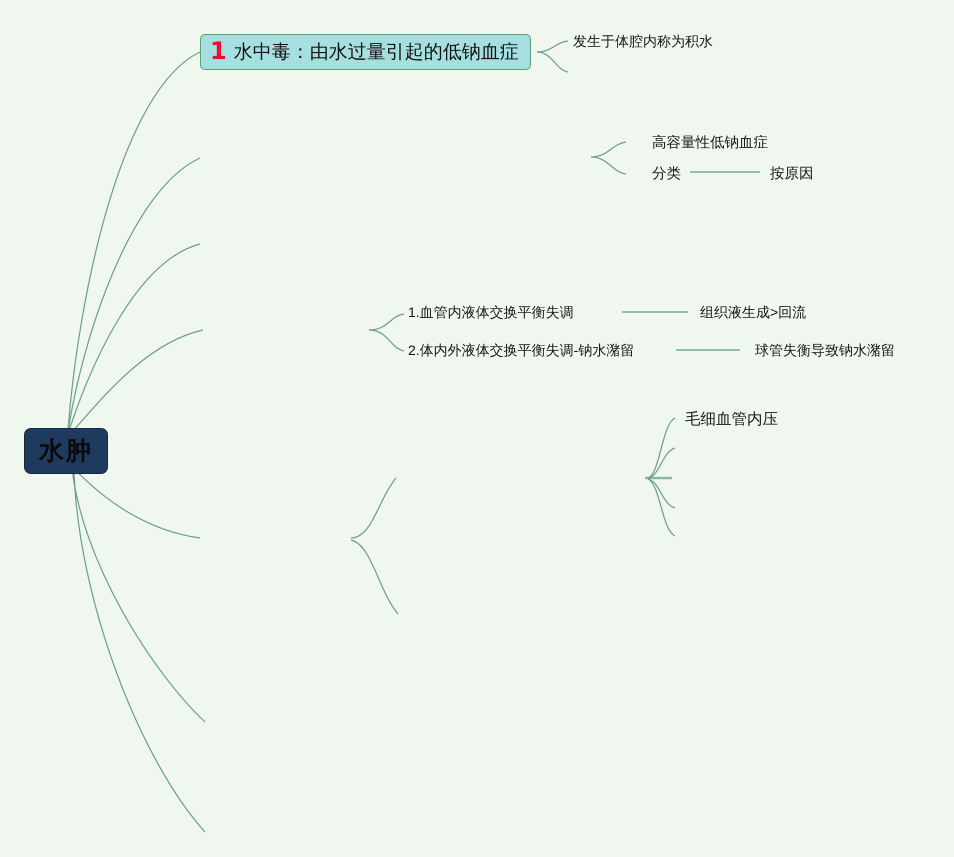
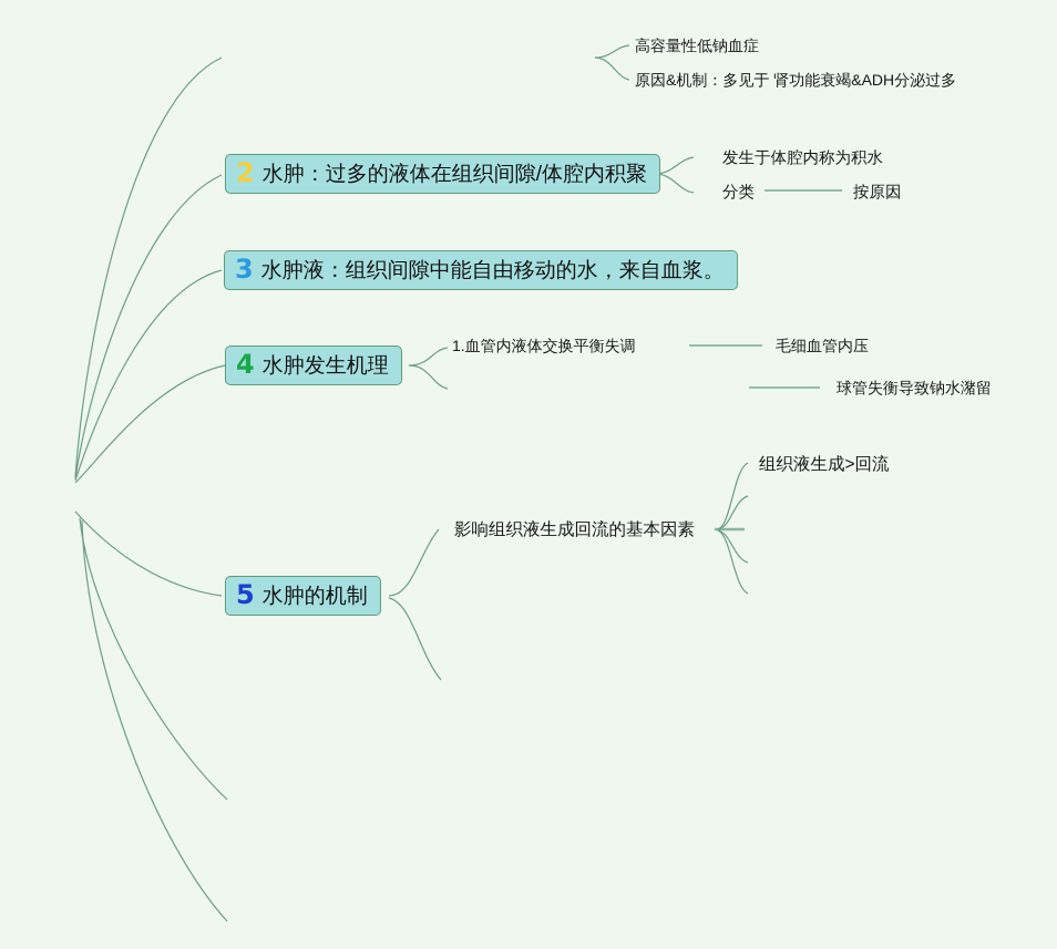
- 水肿
- 1
- 水中毒：由水过量引起的低钠血症
- 发生于体腔内称为积水
+ 高容量性低钠血症
+ 原因&机制：多见于 肾功能衰竭&ADH分泌过多
+ 2
+ 水肿：过多的液体在组织间隙/体腔内积聚
- 高容量性低钠血症
+ 发生于体腔内称为积水
  分类
  按原因
+ 3
+ 水肿液：组织间隙中能自由移动的水，来自血浆。
+ 4
+ 水肿发生机理
  1.血管内液体交换平衡失调
- 组织液生成>回流
+ 毛细血管内压
- 2.体内外液体交换平衡失调-钠水潴留
  球管失衡导致钠水潴留
+ 5
+ 水肿的机制
+ 影响组织液生成回流的基本因素
- 毛细血管内压
+ 组织液生成>回流
